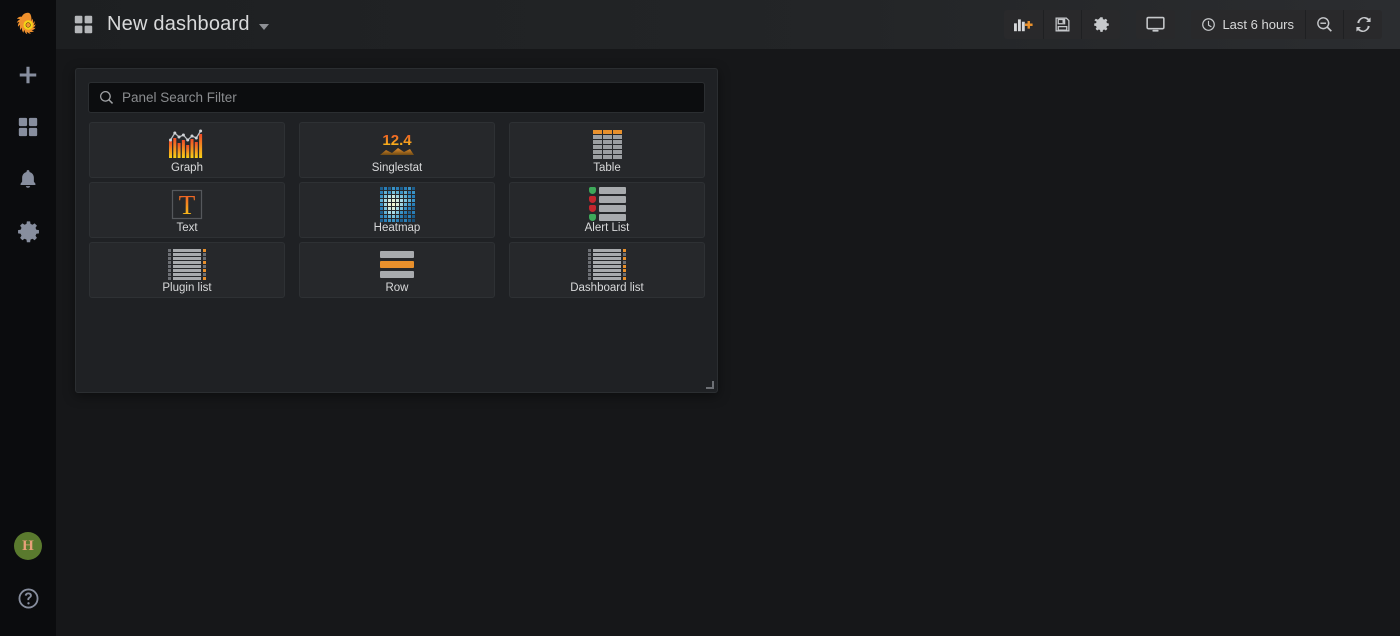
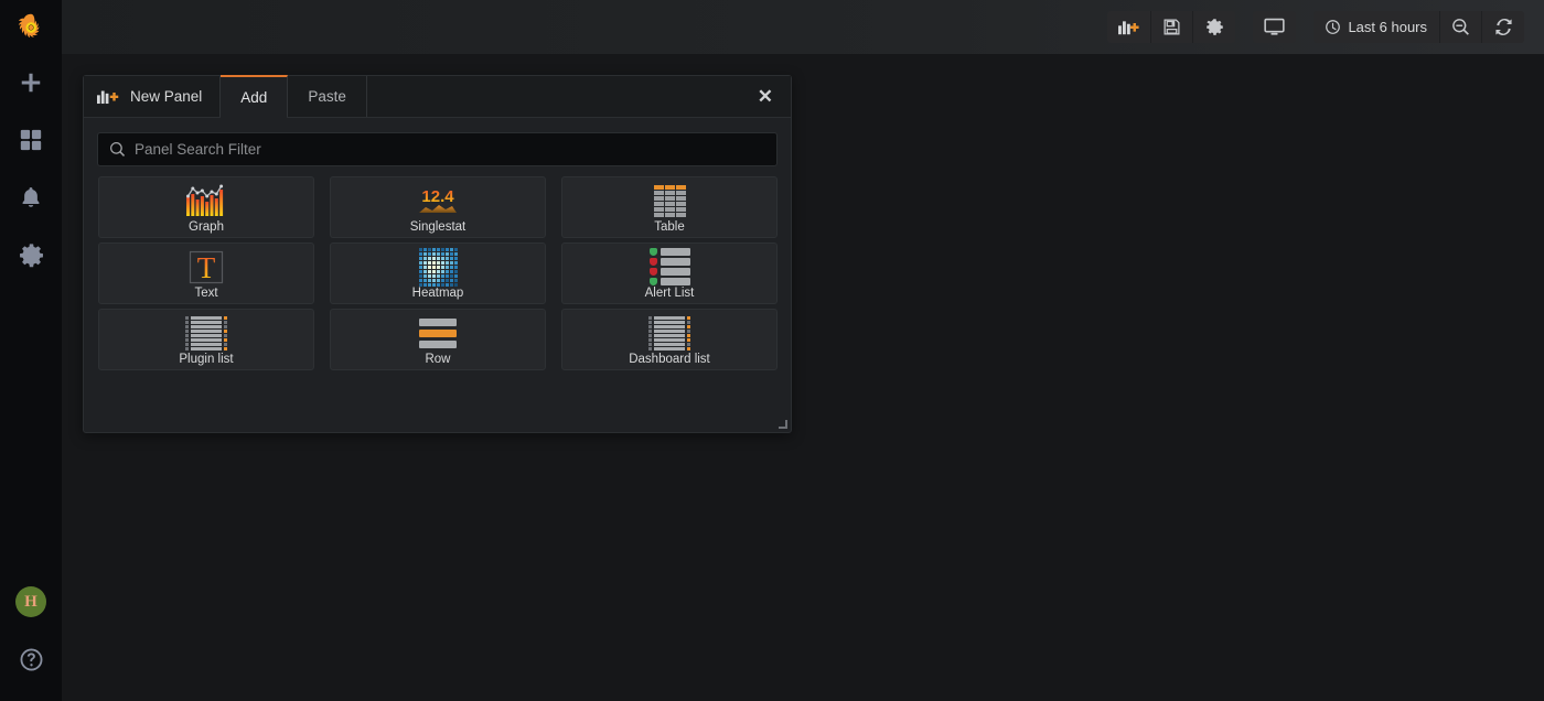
  H
- New dashboard
  Last 6 hours
+ New Panel
+ Add
+ Paste
+ ✕
  Panel Search Filter
  Graph
  12.4
  Singlestat
  Table
  T
  Text
  Heatmap
  Alert List
  Plugin list
  Row
  Dashboard list
